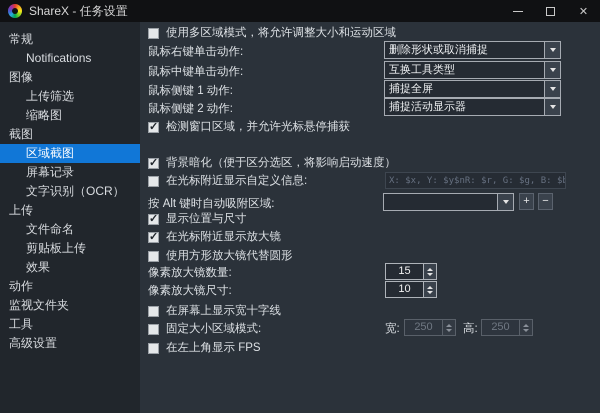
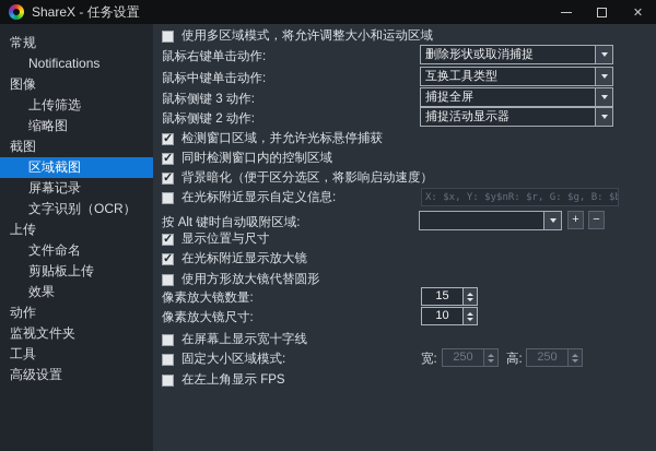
  ShareX - 任务设置
  ✕
  常规
  Notifications
  图像
  上传筛选
  缩略图
  截图
  区域截图
  屏幕记录
  文字识别（OCR）
  上传
  文件命名
  剪贴板上传
  效果
  动作
  监视文件夹
  工具
  高级设置
  使用多区域模式，将允许调整大小和运动区域
  鼠标右键单击动作:
  删除形状或取消捕捉
  鼠标中键单击动作:
  互换工具类型
- 鼠标侧键 1 动作:
+ 鼠标侧键 3 动作:
  捕捉全屏
  鼠标侧键 2 动作:
  捕捉活动显示器
  检测窗口区域，并允许光标悬停捕获
+ 同时检测窗口内的控制区域
  背景暗化（便于区分选区，将影响启动速度）
  在光标附近显示自定义信息:
  X: $x, Y: $y$nR: $r, G: $g, B: $b
  按 Alt 键时自动吸附区域:
  +
  −
  显示位置与尺寸
  在光标附近显示放大镜
  使用方形放大镜代替圆形
  像素放大镜数量:
  15
  像素放大镜尺寸:
  10
  在屏幕上显示宽十字线
  固定大小区域模式:
  宽:
  250
  高:
  250
  在左上角显示 FPS
